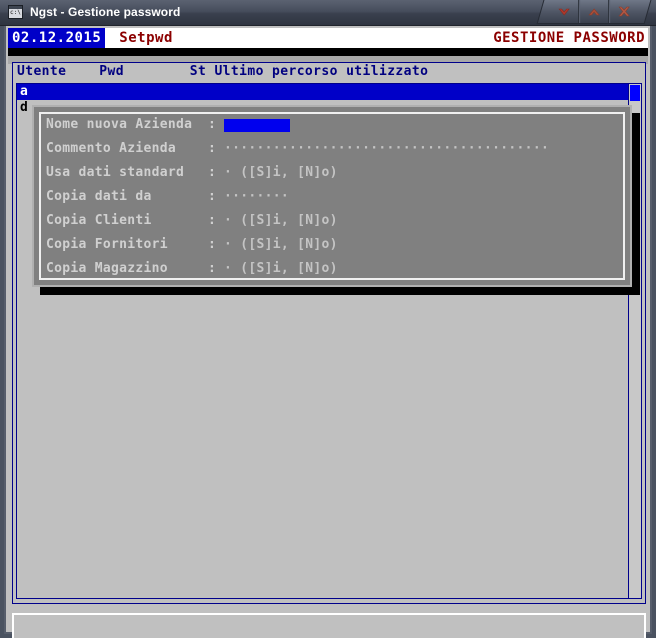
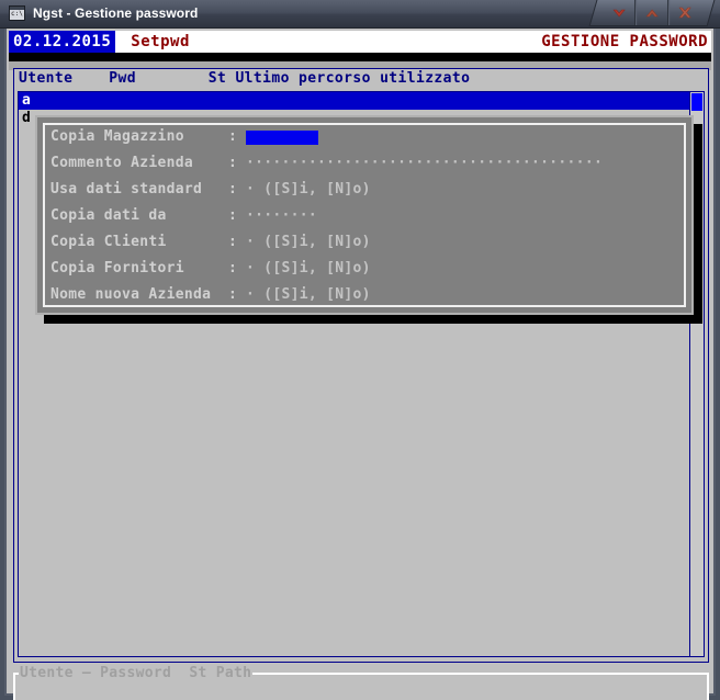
  Ngst - Gestione password
  02.12.2015
  Setpwd
  GESTIONE PASSWORD
  Utente Pwd St Ultimo percorso utilizzato
  a
  d
- Nome nuova Azienda
+ Copia Magazzino
  :
  Commento Azienda
  :
  ········································
  Usa dati standard
  :
  · ([S]i, [N]o)
  Copia dati da
  :
  ········
  Copia Clienti
  :
  · ([S]i, [N]o)
  Copia Fornitori
  :
  · ([S]i, [N]o)
- Copia Magazzino
+ Nome nuova Azienda
  :
  · ([S]i, [N]o)
+ Utente — Password St Path
